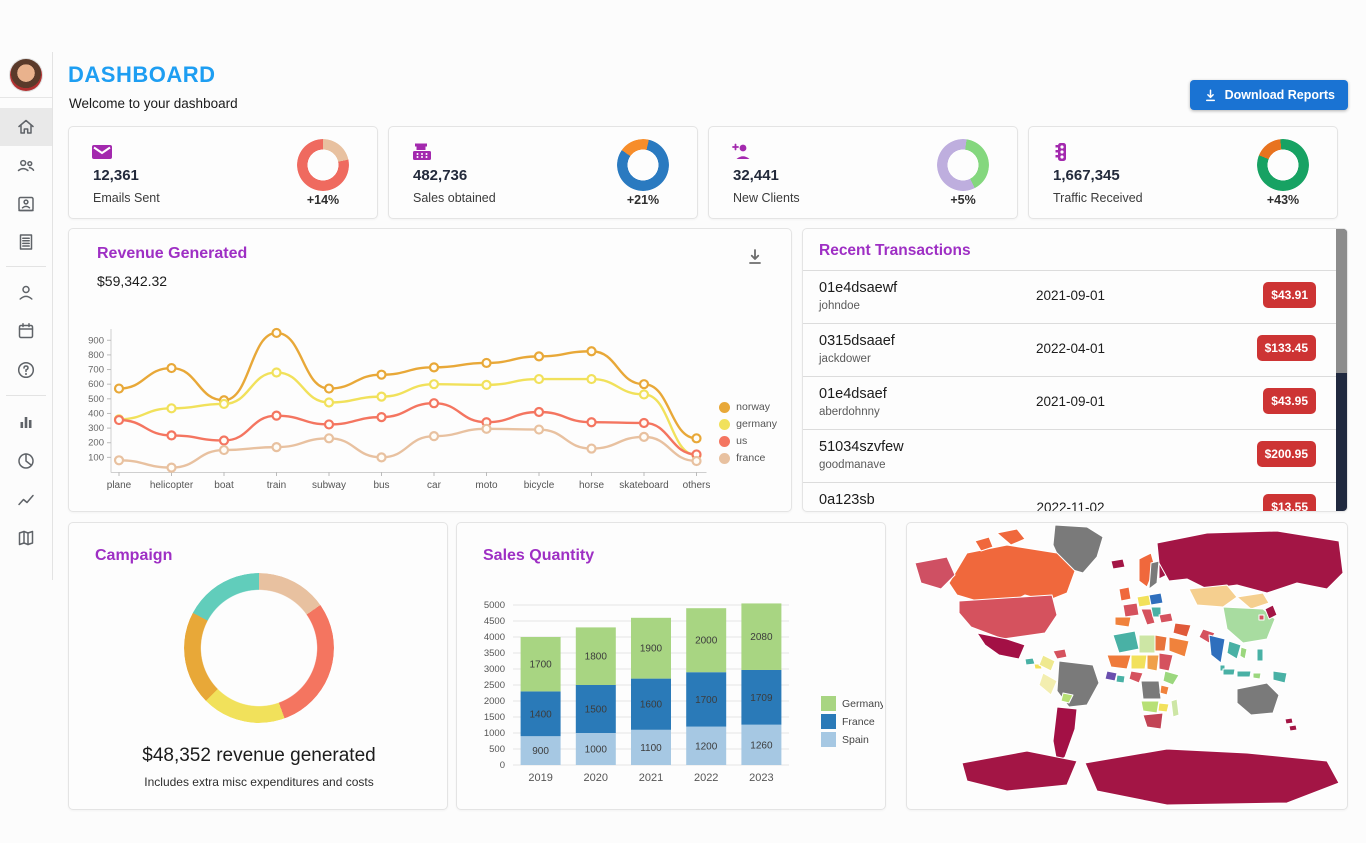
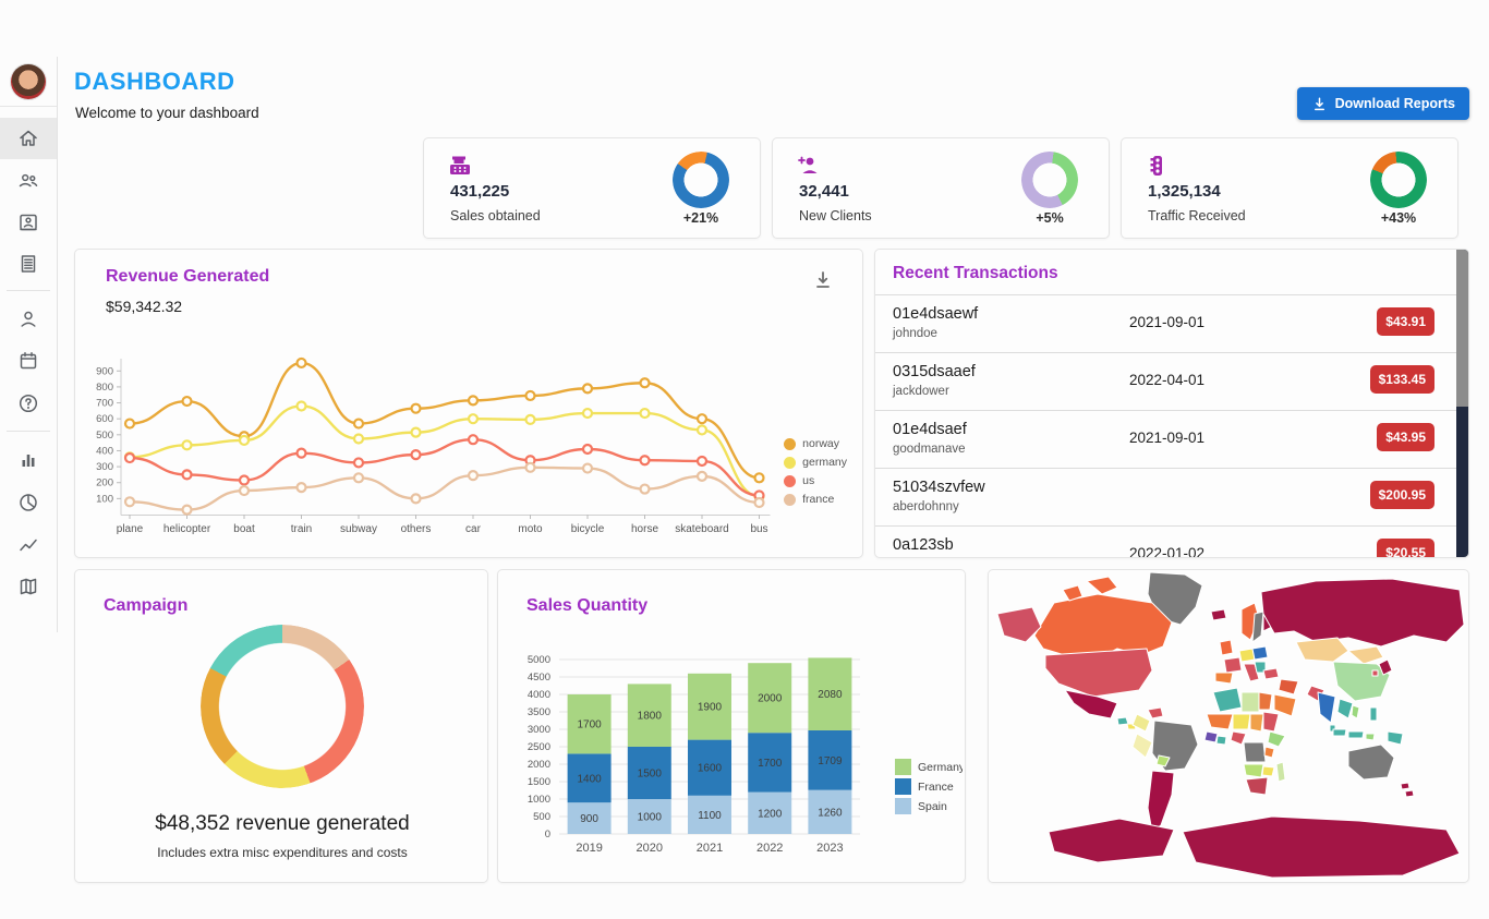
  DASHBOARD
  Welcome to your dashboard
  Download Reports
- 12,361
- Emails Sent
- +14%
- 482,736
+ 431,225
  Sales obtained
  +21%
  32,441
  New Clients
  +5%
- 1,667,345
+ 1,325,134
  Traffic Received
  +43%
  Revenue Generated
  $59,342.32
  100
  200
  300
  400
  500
  600
  700
  800
  900
  plane
  helicopter
  boat
  train
  subway
- bus
+ others
  car
  moto
  bicycle
  horse
  skateboard
- others
+ bus
  norway
  germany
  us
  france
  Recent Transactions
  01e4dsaewf
  johndoe
  2021-09-01
  $43.91
  0315dsaaef
  jackdower
  2022-04-01
  $133.45
  01e4dsaef
- aberdohnny
+ goodmanave
  2021-09-01
  $43.95
  51034szvfew
- goodmanave
+ aberdohnny
  $200.95
  0a123sb
- 2022-11-02
+ 2022-01-02
- $13.55
+ $20.55
  Campaign
  $48,352 revenue generated
  Includes extra misc expenditures and costs
  Sales Quantity
  0
  500
  1000
  1500
  2000
  2500
  3000
  3500
  4000
  4500
  5000
  900
  1400
  1700
  2019
  1000
  1500
  1800
  2020
  1100
  1600
  1900
  2021
  1200
  1700
  2000
  2022
  1260
  1709
  2080
  2023
  Germany
  France
  Spain
